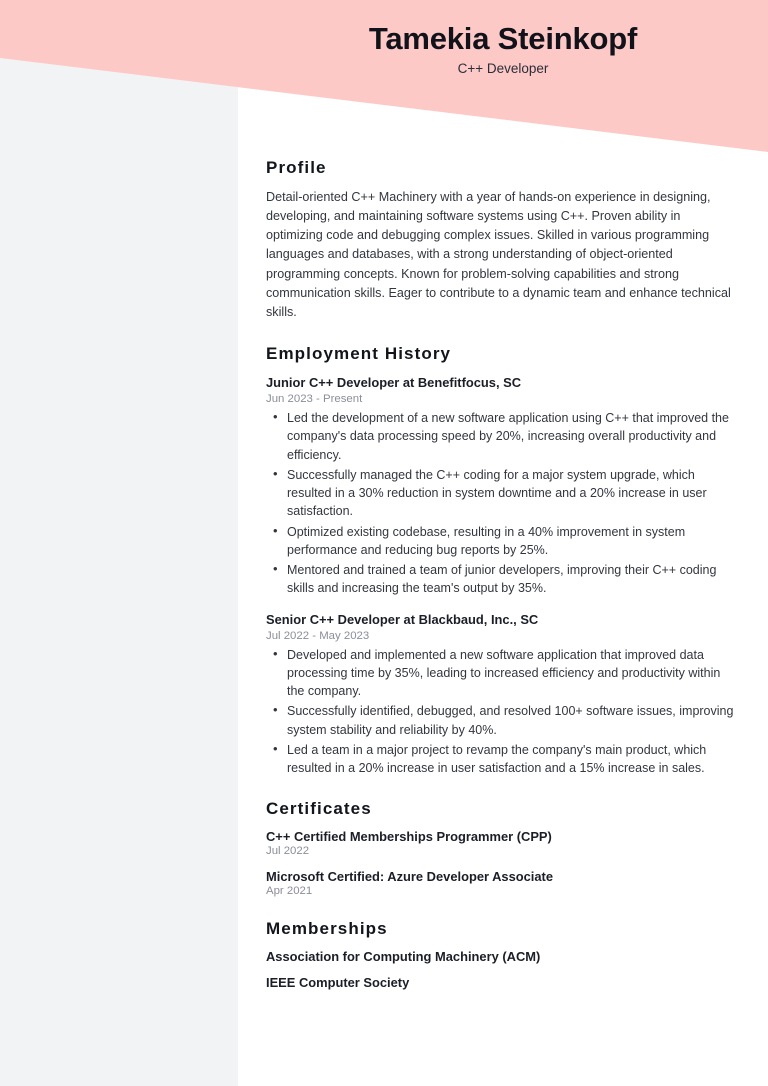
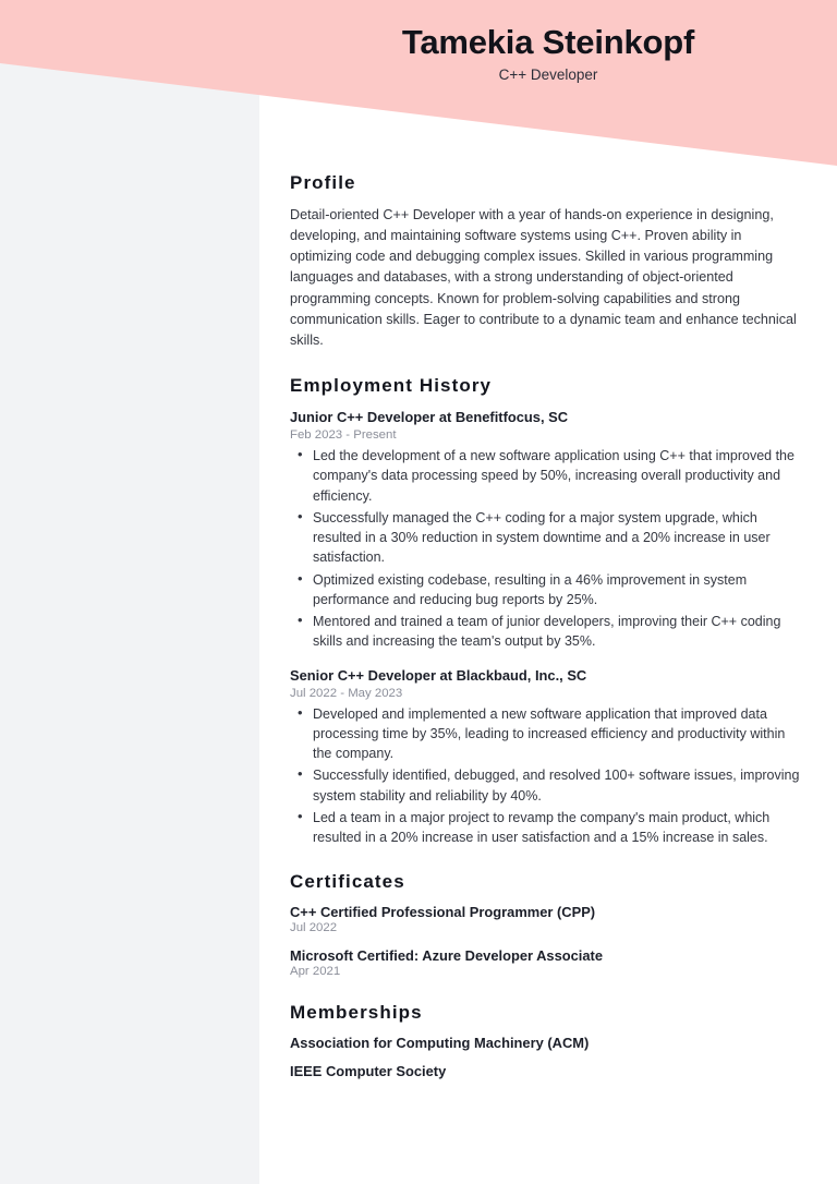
  Tamekia Steinkopf
  C++ Developer
  Profile
- Detail-oriented C++ Machinery with a year of hands-on experience in designing, developing, and maintaining software systems using C++. Proven ability in optimizing code and debugging complex issues. Skilled in various programming languages and databases, with a strong understanding of object-oriented programming concepts. Known for problem-solving capabilities and strong communication skills. Eager to contribute to a dynamic team and enhance technical skills.
+ Detail-oriented C++ Developer with a year of hands-on experience in designing, developing, and maintaining software systems using C++. Proven ability in optimizing code and debugging complex issues. Skilled in various programming languages and databases, with a strong understanding of object-oriented programming concepts. Known for problem-solving capabilities and strong communication skills. Eager to contribute to a dynamic team and enhance technical skills.
  Employment History
  Junior C++ Developer at Benefitfocus, SC
- Jun 2023 - Present
+ Feb 2023 - Present
- Led the development of a new software application using C++ that improved the company's data processing speed by 20%, increasing overall productivity and efficiency.
+ Led the development of a new software application using C++ that improved the company's data processing speed by 50%, increasing overall productivity and efficiency.
  Successfully managed the C++ coding for a major system upgrade, which resulted in a 30% reduction in system downtime and a 20% increase in user satisfaction.
- Optimized existing codebase, resulting in a 40% improvement in system performance and reducing bug reports by 25%.
+ Optimized existing codebase, resulting in a 46% improvement in system performance and reducing bug reports by 25%.
  Mentored and trained a team of junior developers, improving their C++ coding skills and increasing the team's output by 35%.
  Senior C++ Developer at Blackbaud, Inc., SC
  Jul 2022 - May 2023
  Developed and implemented a new software application that improved data processing time by 35%, leading to increased efficiency and productivity within the company.
  Successfully identified, debugged, and resolved 100+ software issues, improving system stability and reliability by 40%.
  Led a team in a major project to revamp the company's main product, which resulted in a 20% increase in user satisfaction and a 15% increase in sales.
  Certificates
- C++ Certified Memberships Programmer (CPP)
+ C++ Certified Professional Programmer (CPP)
  Jul 2022
  Microsoft Certified: Azure Developer Associate
  Apr 2021
  Memberships
  Association for Computing Machinery (ACM)
  IEEE Computer Society
